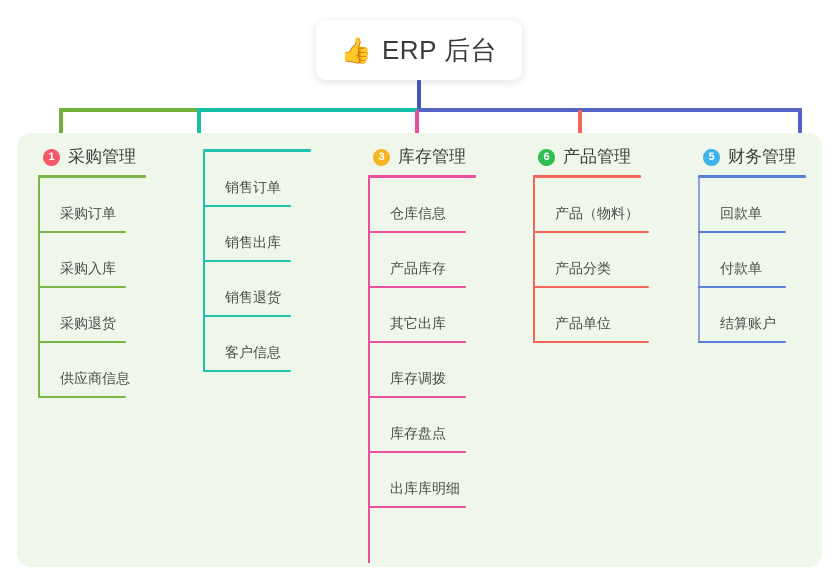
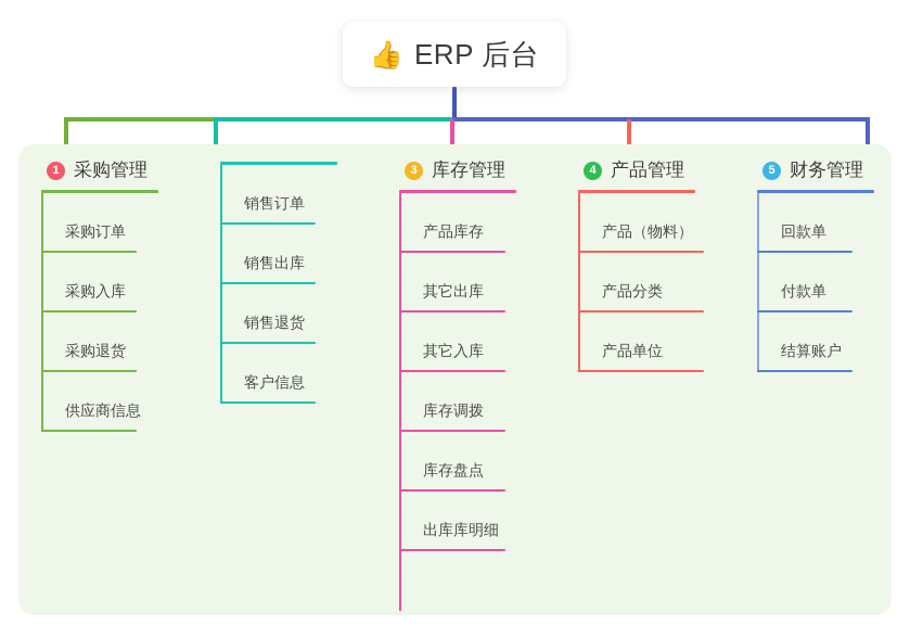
  👍
  ERP 后台
  1
  采购管理
  采购订单
  采购入库
  采购退货
  供应商信息
  销售订单
  销售出库
  销售退货
  客户信息
  3
  库存管理
- 仓库信息
  产品库存
  其它出库
+ 其它入库
  库存调拨
  库存盘点
  出库库明细
- 6
+ 4
  产品管理
  产品（物料）
  产品分类
  产品单位
  5
  财务管理
  回款单
  付款单
  结算账户
